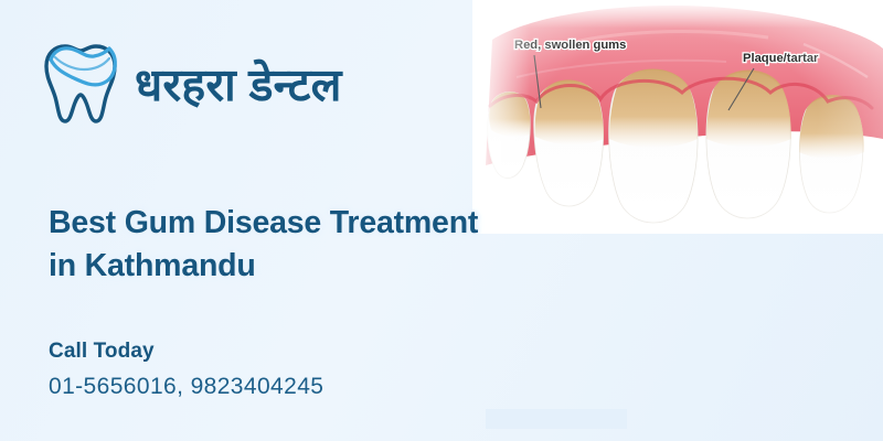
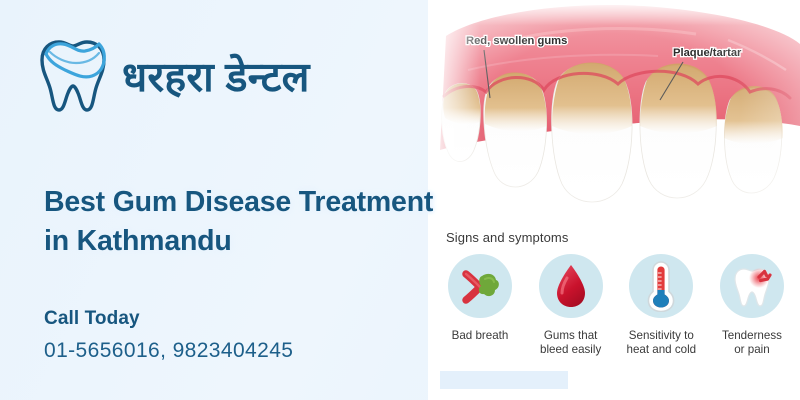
  धरहरा डेन्टल
  Best Gum Disease Treatment
  in Kathmandu
  Call Today
  01-5656016, 9823404245
+ Signs and symptoms
+ Bad breath
+ Gums that
+ bleed easily
+ Sensitivity to
+ heat and cold
+ Tenderness
+ or pain
